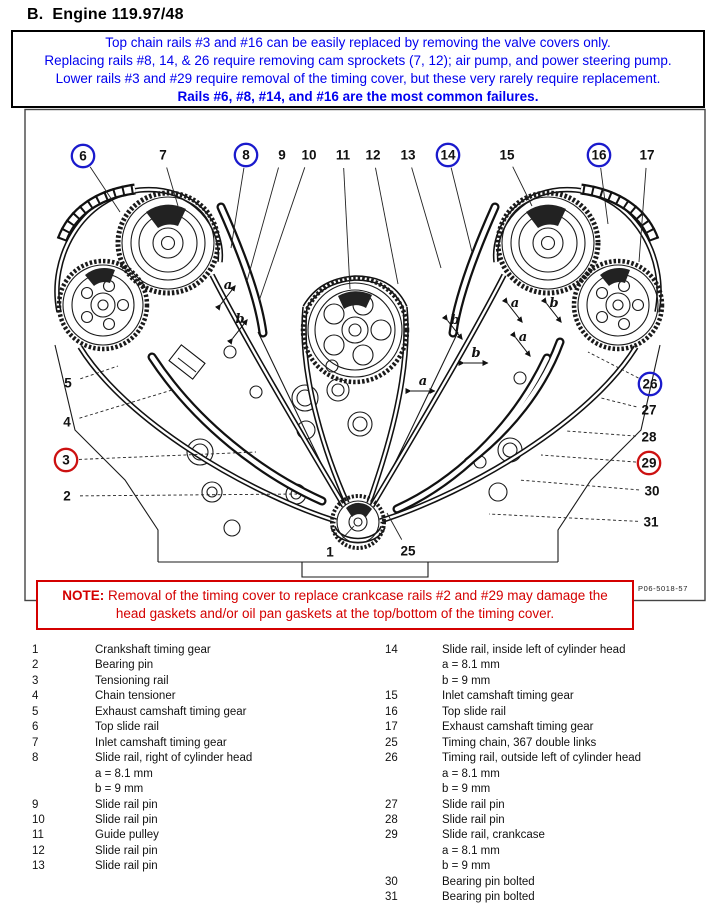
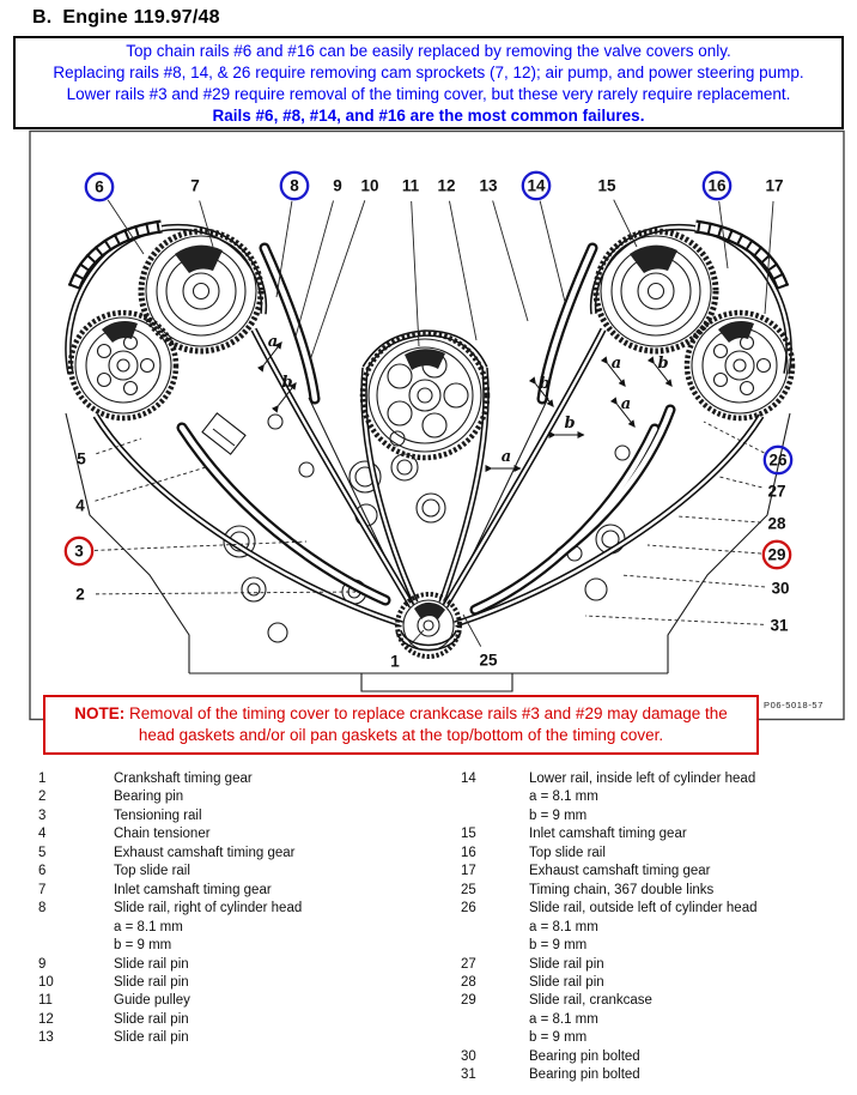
  B. Engine 119.97/48
- Top chain rails #3 and #16 can be easily replaced by removing the valve covers only.
+ Top chain rails #6 and #16 can be easily replaced by removing the valve covers only.
  Replacing rails #8, 14, & 26 require removing cam sprockets (7, 12); air pump, and power steering pump.
  Lower rails #3 and #29 require removal of the timing cover, but these very rarely require replacement.
  Rails #6, #8, #14, and #16 are the most common failures.
  a
  b
  a
  b
  b
  a
  b
  a
  6
  7
  8
  9
  10
  11
  12
  13
  14
  15
  16
  17
  5
  4
  3
  2
  26
  27
  28
  29
  30
  31
  1
  25
- NOTE: Removal of the timing cover to replace crankcase rails #2 and #29 may damage the head gaskets and/or oil pan gaskets at the top/bottom of the timing cover.
+ NOTE: Removal of the timing cover to replace crankcase rails #3 and #29 may damage the head gaskets and/or oil pan gaskets at the top/bottom of the timing cover.
  P06-5018-57
  1 Crankshaft timing gear
  2 Bearing pin
  3 Tensioning rail
  4 Chain tensioner
  5 Exhaust camshaft timing gear
  6 Top slide rail
  7 Inlet camshaft timing gear
  8 Slide rail, right of cylinder head
  a = 8.1 mm
  b = 9 mm
  9 Slide rail pin
  10 Slide rail pin
  11 Guide pulley
  12 Slide rail pin
  13 Slide rail pin
- 14 Slide rail, inside left of cylinder head
+ 14 Lower rail, inside left of cylinder head
  a = 8.1 mm
  b = 9 mm
  15 Inlet camshaft timing gear
  16 Top slide rail
  17 Exhaust camshaft timing gear
  25 Timing chain, 367 double links
- 26 Timing rail, outside left of cylinder head
+ 26 Slide rail, outside left of cylinder head
  a = 8.1 mm
  b = 9 mm
  27 Slide rail pin
  28 Slide rail pin
  29 Slide rail, crankcase
  a = 8.1 mm
  b = 9 mm
  30 Bearing pin bolted
  31 Bearing pin bolted
